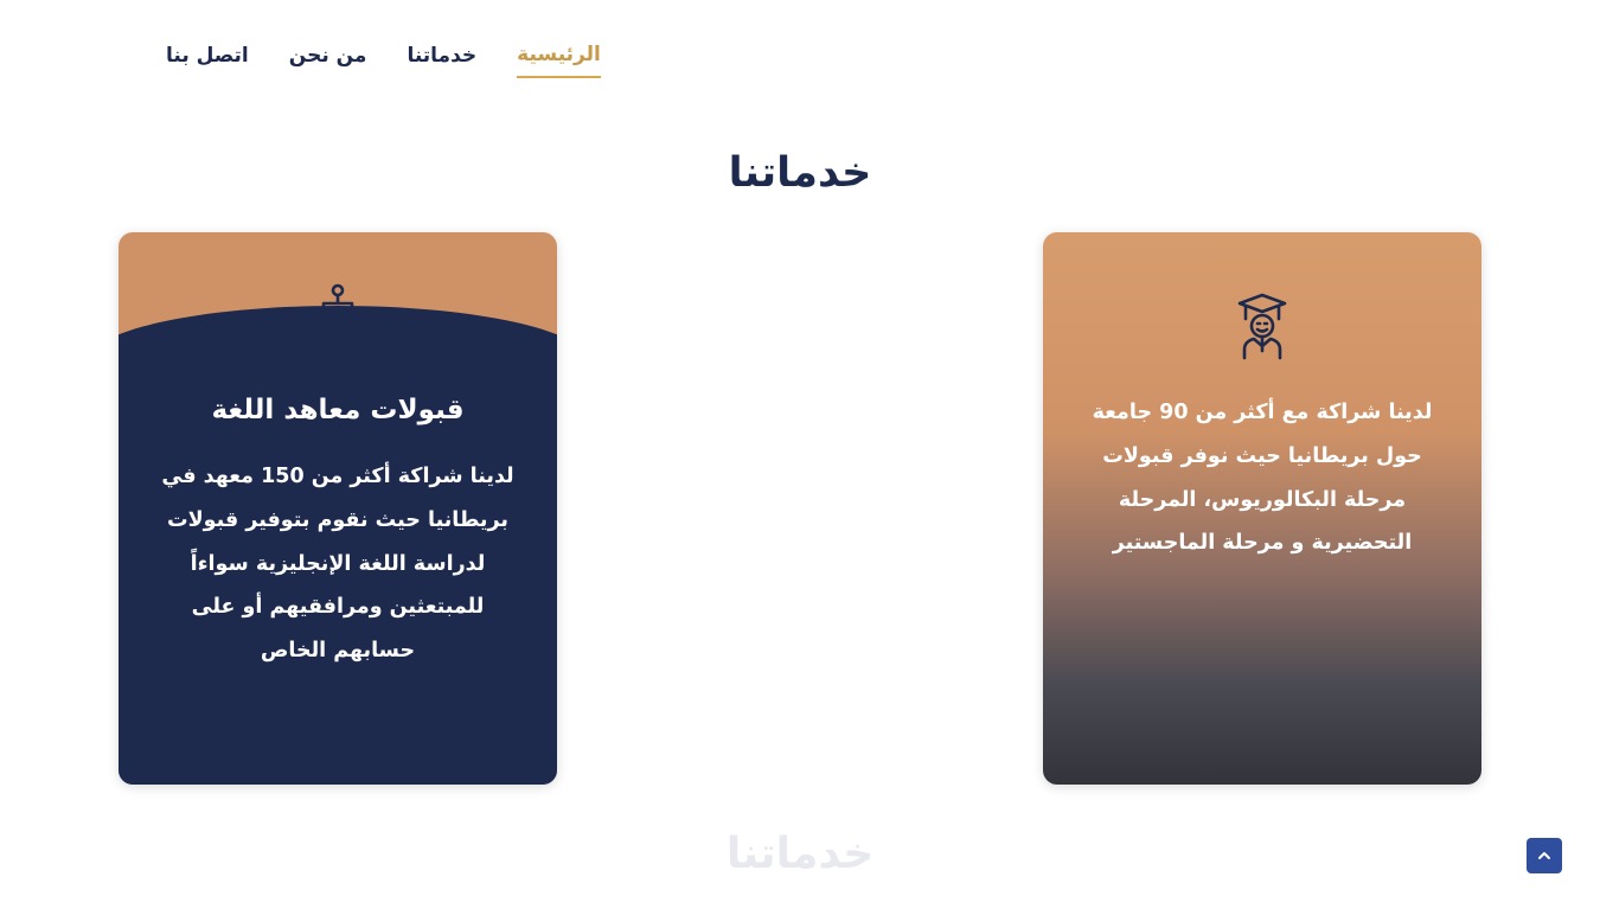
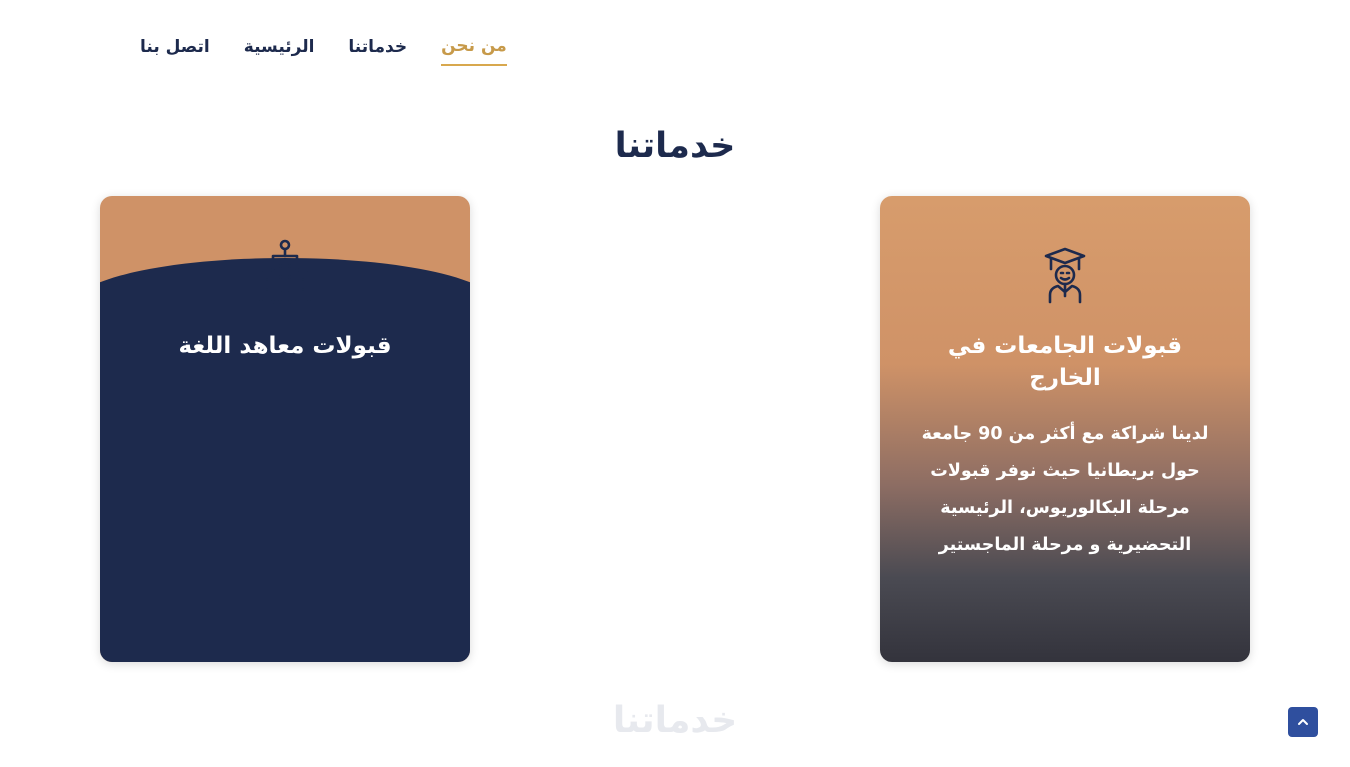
- الرئيسية
+ من نحن
  خدماتنا
- من نحن
+ الرئيسية
  اتصل بنا
  خدماتنا
+ قبولات الجامعات في الخارج
- لدينا شراكة مع أكثر من 90 جامعة حول بريطانيا حيث نوفر قبولات مرحلة البكالوريوس، المرحلة التحضيرية و مرحلة الماجستير
+ لدينا شراكة مع أكثر من 90 جامعة حول بريطانيا حيث نوفر قبولات مرحلة البكالوريوس، الرئيسية التحضيرية و مرحلة الماجستير
  قبولات معاهد اللغة
- لدينا شراكة أكثر من 150 معهد في بريطانيا حيث نقوم بتوفير قبولات لدراسة اللغة الإنجليزية سواءاً للمبتعثين ومرافقيهم أو على حسابهم الخاص
  خدماتنا
